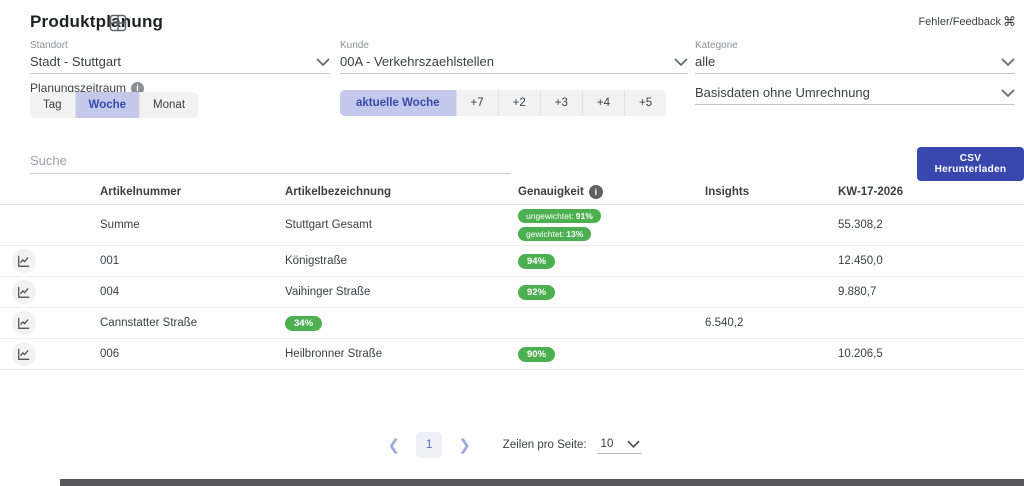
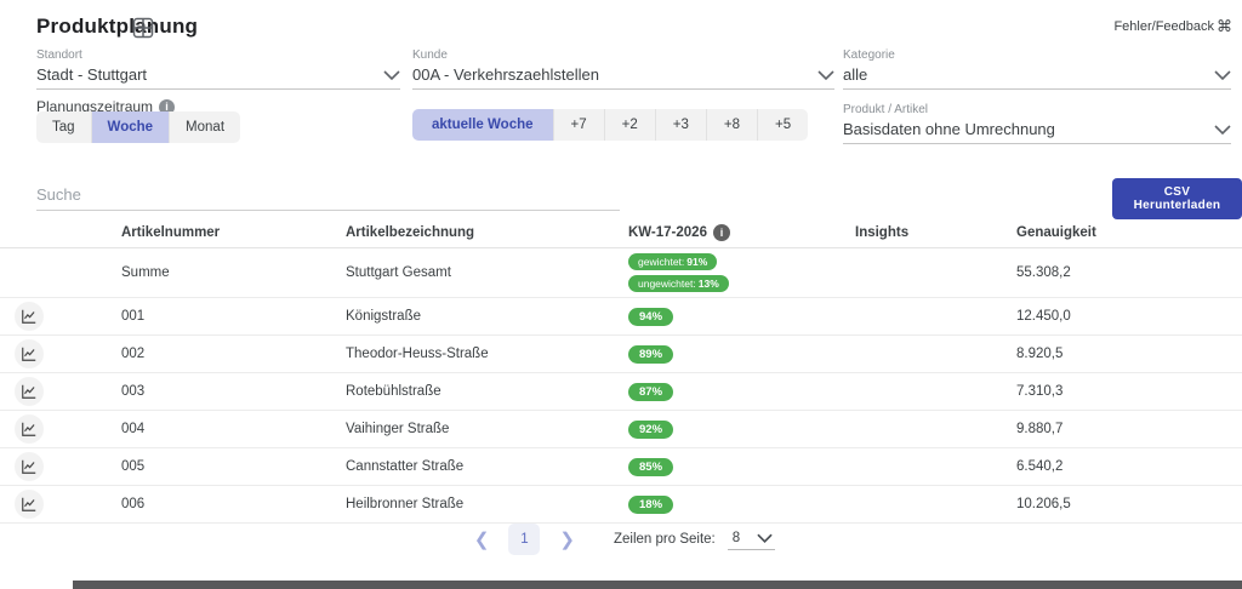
  Produktplaung
  Fehler/Feedback
  ⌘
  Standort
  Stadt - Stuttgart
  Kunde
  00A - Verkehrszaehlstellen
  Kategorie
  alle
  Planungszeitraum
  i
  Tag
  Woche
  Monat
  aktuelle Woche
  +7
  +2
  +3
- +4
+ +8
  +5
+ Produkt / Artikel
  Basisdaten ohne Umrechnung
  Suche
  CSV Herunterladen
  Artikelnummer
  Artikelbezeichnung
- Genauigkeit
+ KW-17-2026
  i
  Insights
- KW-17-2026
+ Genauigkeit
  Summe
  Stuttgart Gesamt
- ungewichtet:
+ gewichtet:
  91%
- gewichtet:
+ ungewichtet:
  13%
  55.308,2
  001
  Königstraße
  94%
  12.450,0
+ 002
+ Theodor-Heuss-Straße
+ 89%
+ 8.920,5
+ 003
+ Rotebühlstraße
+ 87%
+ 7.310,3
  004
  Vaihinger Straße
  92%
  9.880,7
+ 005
  Cannstatter Straße
- 34%
+ 85%
  6.540,2
  006
  Heilbronner Straße
- 90%
+ 18%
  10.206,5
  ❮
  1
  ❯
  Zeilen pro Seite:
- 10
+ 8
